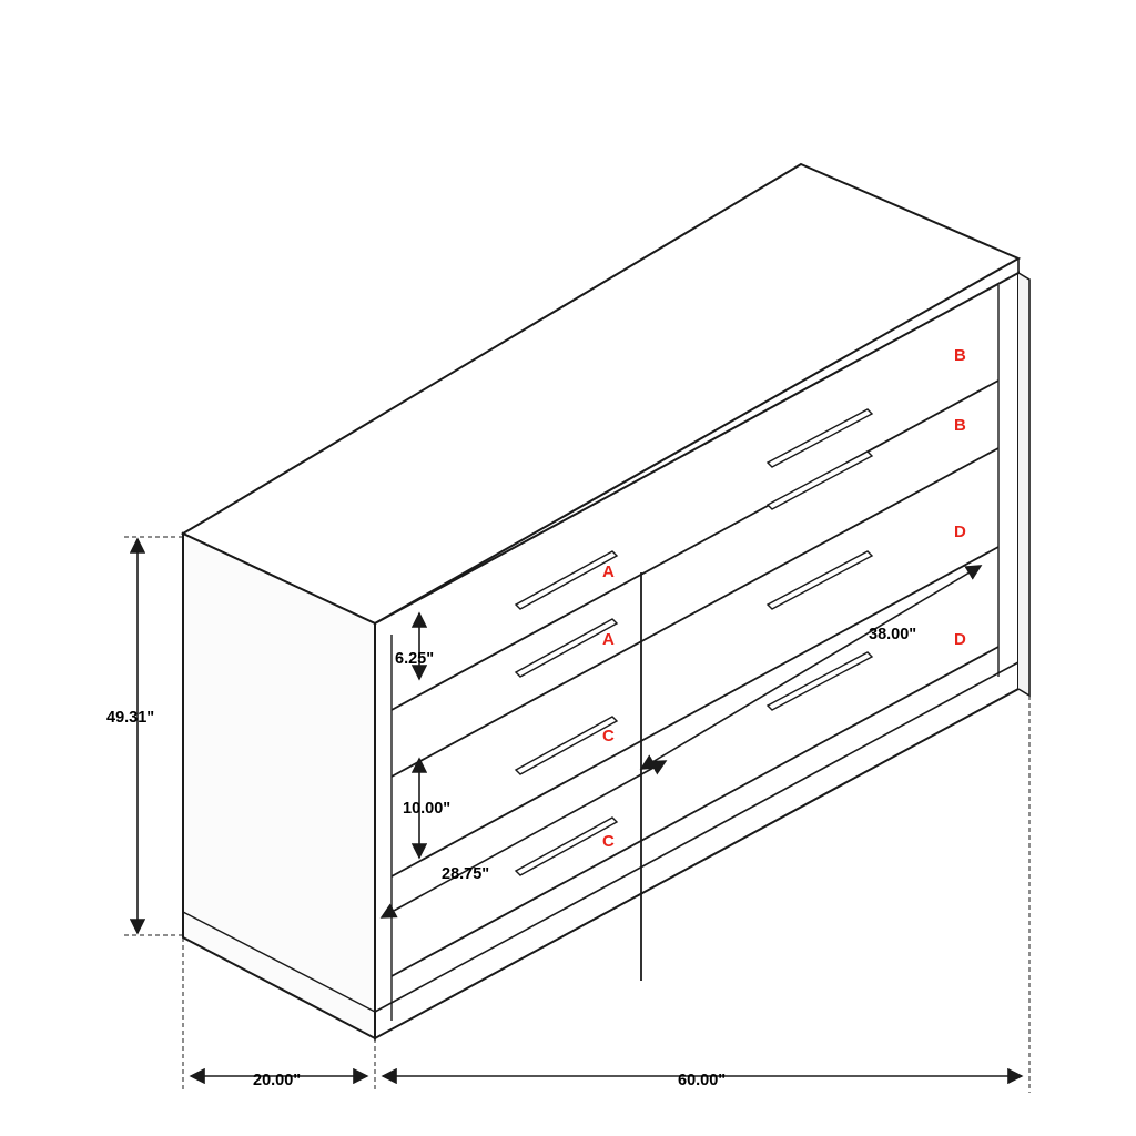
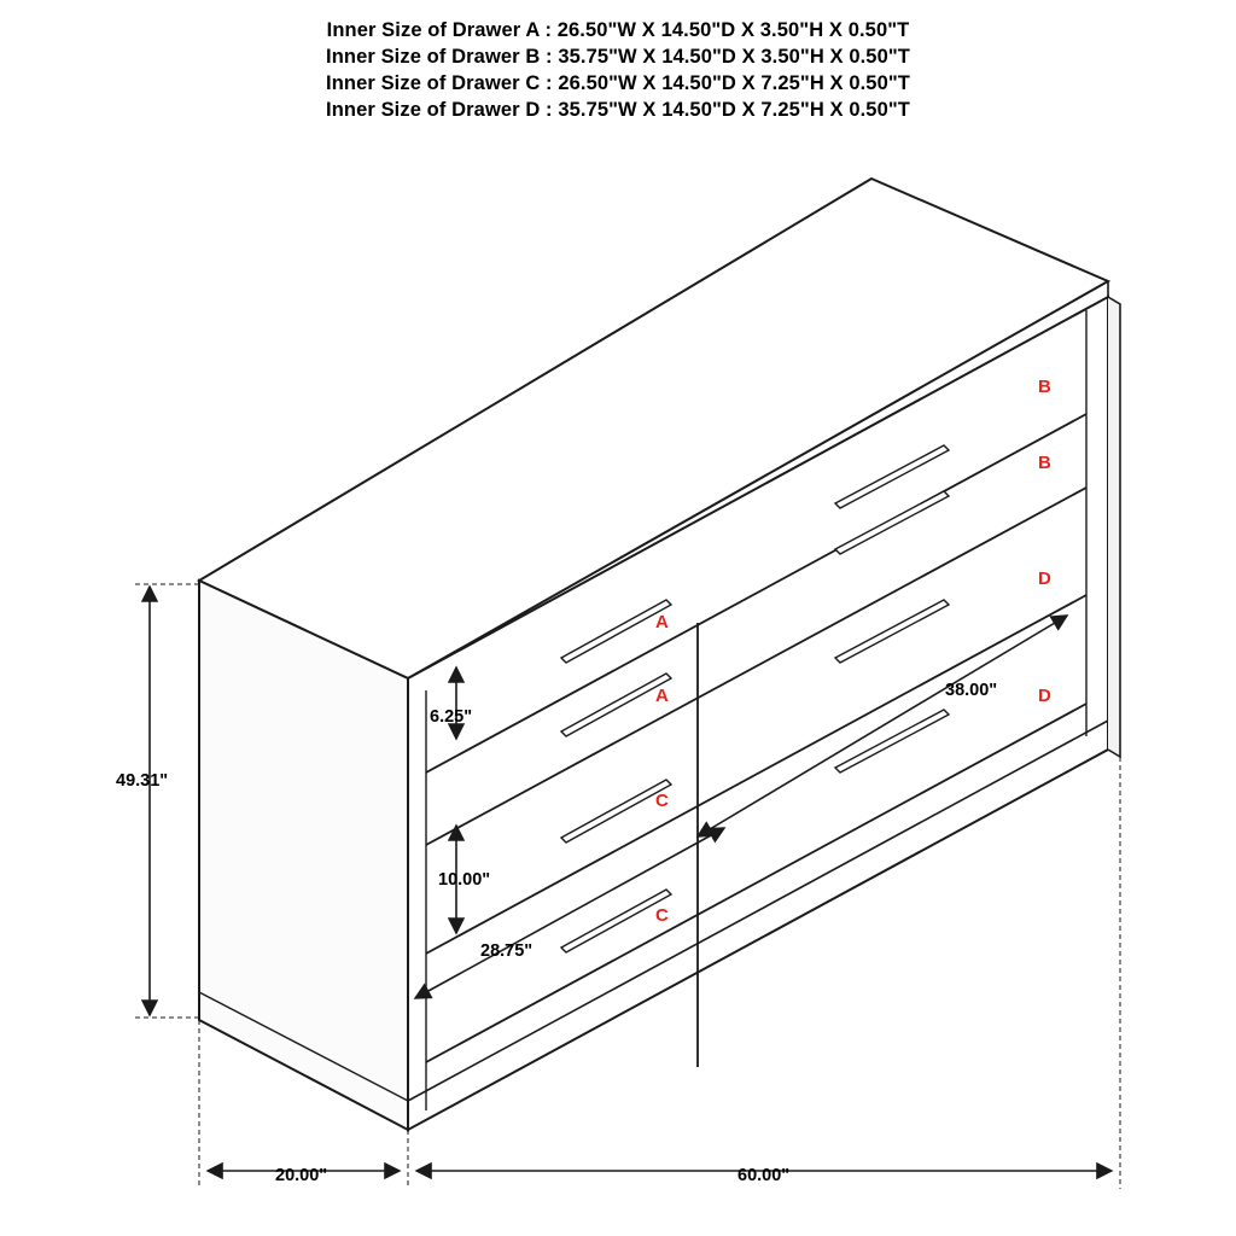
+ Inner Size of Drawer A : 26.50"W X 14.50"D X 3.50"H X 0.50"T
+ Inner Size of Drawer B : 35.75"W X 14.50"D X 3.50"H X 0.50"T
+ Inner Size of Drawer C : 26.50"W X 14.50"D X 7.25"H X 0.50"T
+ Inner Size of Drawer D : 35.75"W X 14.50"D X 7.25"H X 0.50"T
  49.31"
  6.25"
  10.00"
  28.75"
  38.00"
  20.00"
  60.00"
  B
  B
  D
  D
  A
  A
  C
  C
